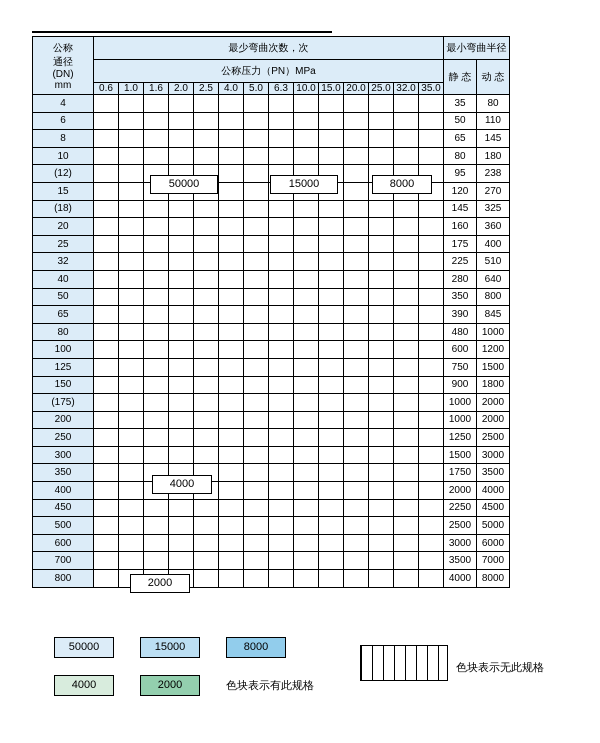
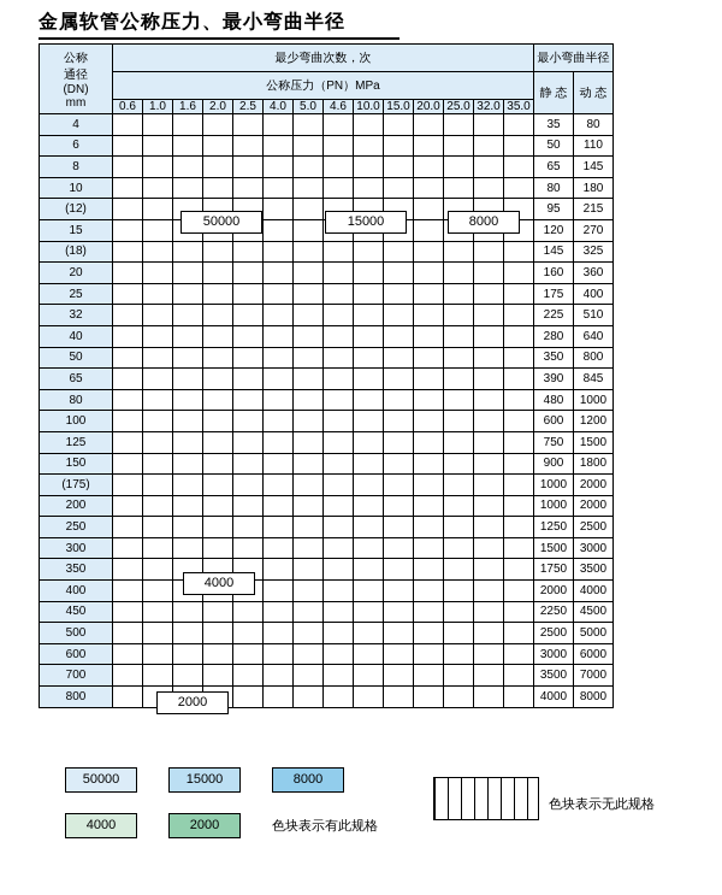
+ 金属软管公称压力、最小弯曲半径
  公称 通径 (DN) mm	最少弯曲次数，次	最小弯曲半径
  公称压力（PN）MPa	静 态	动 态
- 0.6	1.0	1.6	2.0	2.5	4.0	5.0	6.3	10.0	15.0	20.0	25.0	32.0	35.0
+ 0.6	1.0	1.6	2.0	2.5	4.0	5.0	4.6	10.0	15.0	20.0	25.0	32.0	35.0
  4															35	80
  6															50	110
  8															65	145
  10															80	180
- (12)															95	238
+ (12)															95	215
  15															120	270
  (18)															145	325
  20															160	360
  25															175	400
  32															225	510
  40															280	640
  50															350	800
  65															390	845
  80															480	1000
  100															600	1200
  125															750	1500
  150															900	1800
  (175)															1000	2000
  200															1000	2000
  250															1250	2500
  300															1500	3000
  350															1750	3500
  400															2000	4000
  450															2250	4500
  500															2500	5000
  600															3000	6000
  700															3500	7000
  800															4000	8000
  50000
  15000
  8000
  4000
  2000
  50000
  15000
  8000
  4000
  2000
  色块表示有此规格
  色块表示无此规格
